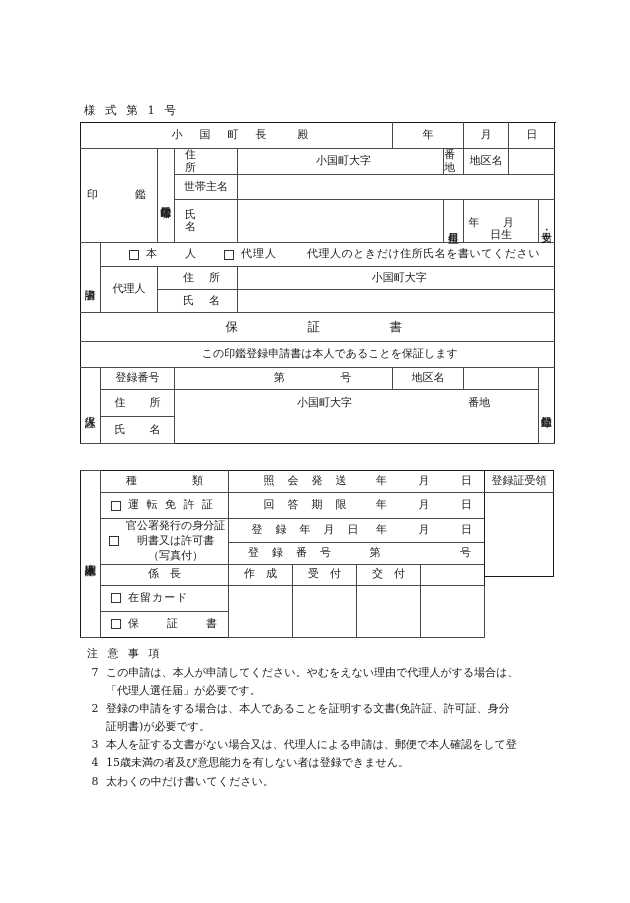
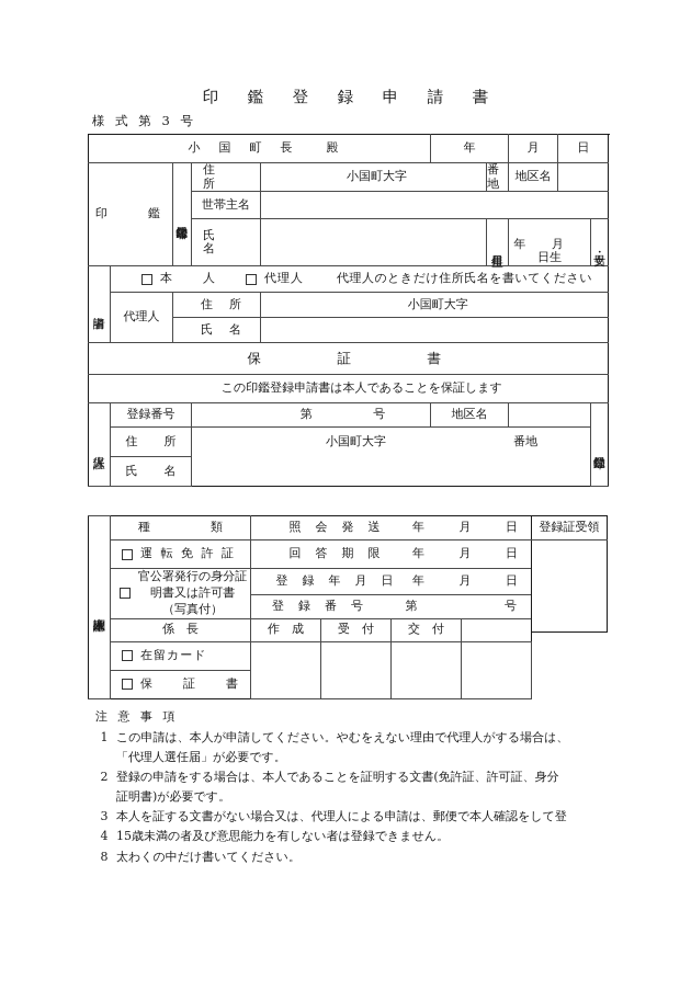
+ 印 鑑 登 録 申 請 書
- 様 式 第 1 号
+ 様 式 第 3 号
  小 国 町 長 殿	年	月	日
  印 鑑		住 所	小国町大字	番地	地区名
  世帯主名
  氏 名			年 月 日生
  	本 人 代理人 代理人のときだけ住所氏名を書いてください
  代理人	住 所	小国町大字
  氏 名
  保 証 書
  この印鑑登録申請書は本人であることを保証します
  	登録番号	第 号	地区名
  住 所	小国町大字 番地
  氏 名
  	種 類	照 会 発 送 年 月 日
  運 転 免 許 証	回 答 期 限 年 月 日
  官公署発行の身分証 明書又は許可書 （写真付）	登 録 年 月 日 年 月 日
  登 録 番 号 第 号
  係 長	作 成	受 付	交 付
  在留カード
  保 証 書
  登録証受領
  注 意 事 項
- 7
+ 1
  この申請は、本人が申請してください。やむをえない理由で代理人がする場合は、
  「代理人選任届」が必要です。
  2
  登録の申請をする場合は、本人であることを証明する文書(免許証、許可証、身分
  証明書)が必要です。
  3
  本人を証する文書がない場合又は、代理人による申請は、郵便で本人確認をして登
  4
  15歳未満の者及び意思能力を有しない者は登録できません。
  8
  太わくの中だけ書いてください。
